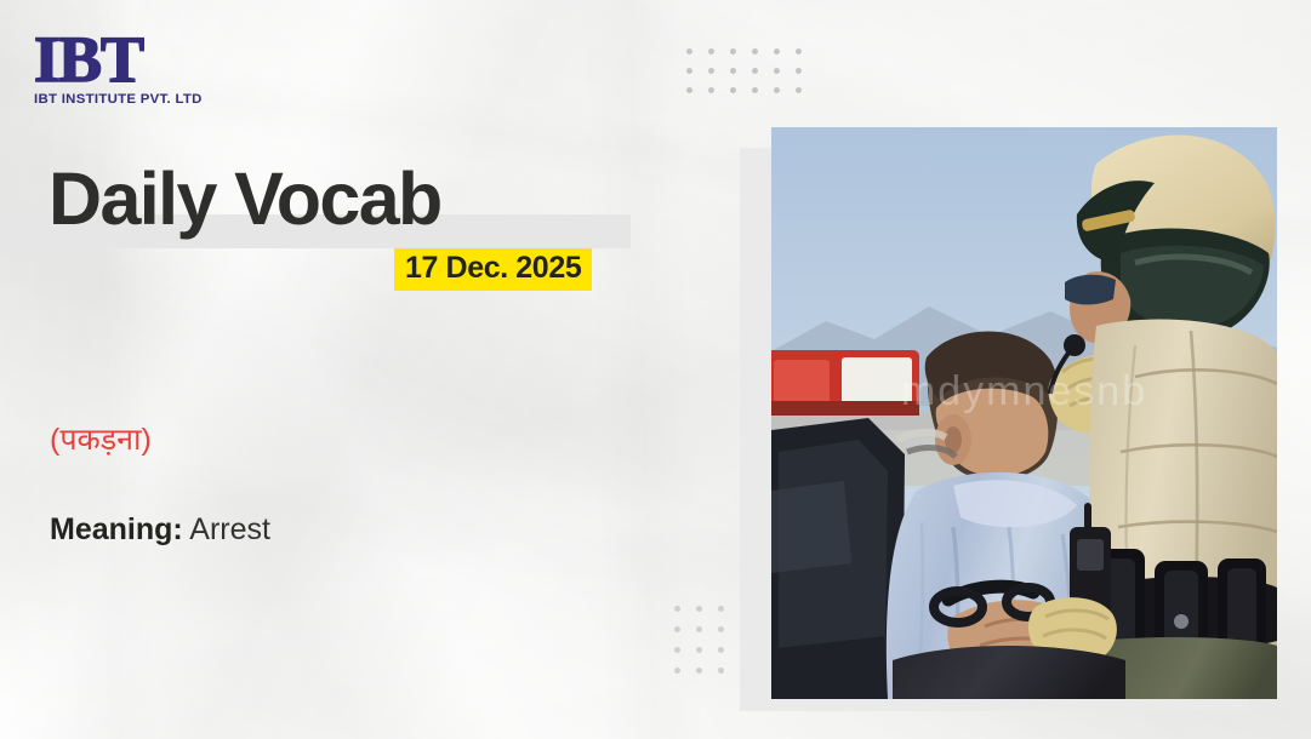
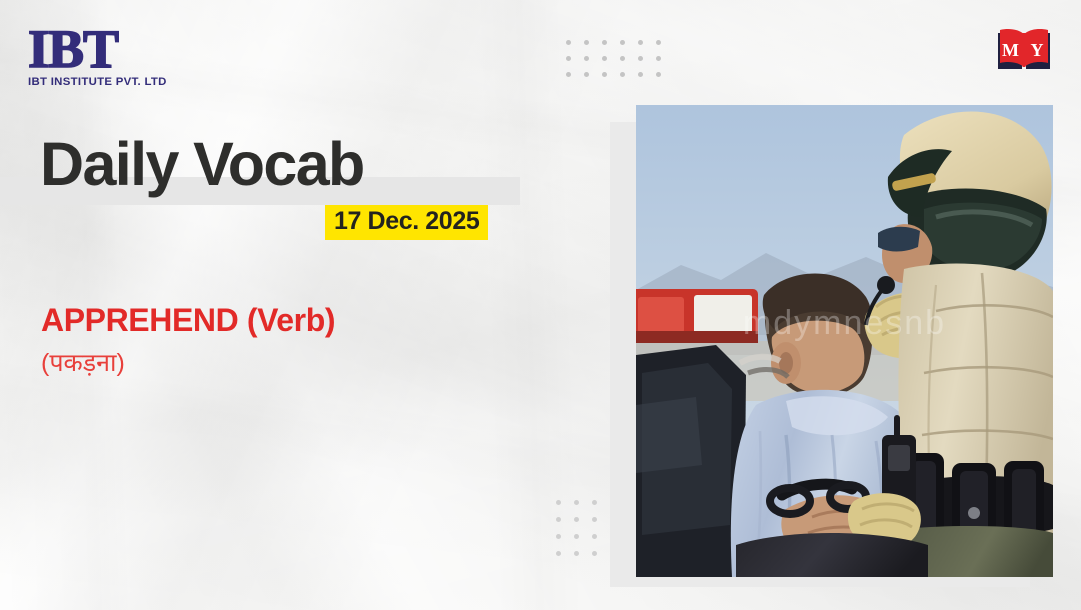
  IBT
  IBT INSTITUTE PVT. LTD
+ M
+ Y
  Daily Vocab
  17 Dec. 2025
+ APPREHEND (Verb)
  (पकड़ना)
- Meaning: Arrest
  mdymnesnb
